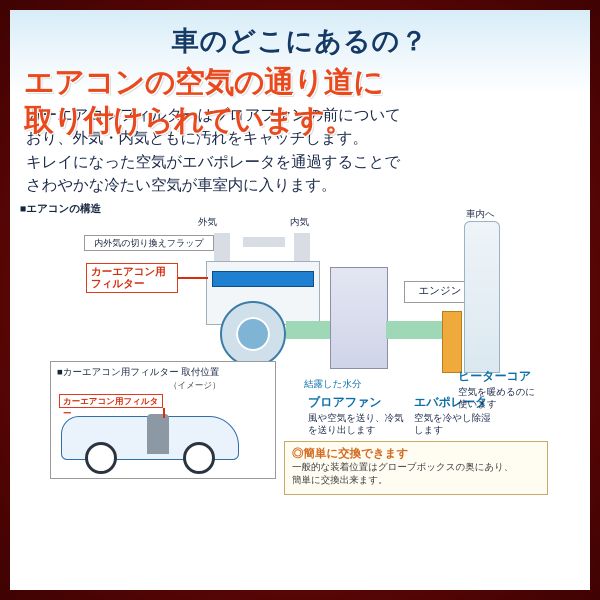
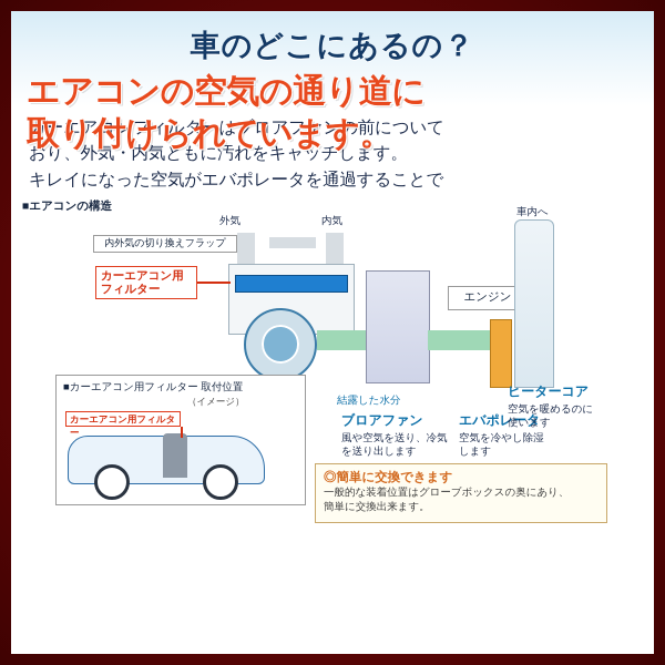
  車のどこにあるの？
  エアコンの空気の通り道に
  取り付けられています。
  カーエアコンフィルターはブロアファンの前について
  おり、外気・内気ともに汚れをキャッチします。
  キレイになった空気がエバポレータを通過することで
- さわやかな冷たい空気が車室内に入ります。
  ■エアコンの構造
  外気
  内気
  内外気の切り換えフラップ
  カーエアコン用 フィルター
  エンジン
  車内へ
  結露した水分
  ブロアファン
  風や空気を送り、冷気
  を送り出します
  エバポレータ
  空気を冷やし除湿
  します
  ヒーターコア
  空気を暖めるのに
  使います
  ■カーエアコン用フィルター 取付位置
  （イメージ）
  カーエアコン用フィルター
  ◎簡単に交換できます
  一般的な装着位置はグローブボックスの奥にあり、
  簡単に交換出来ます。
